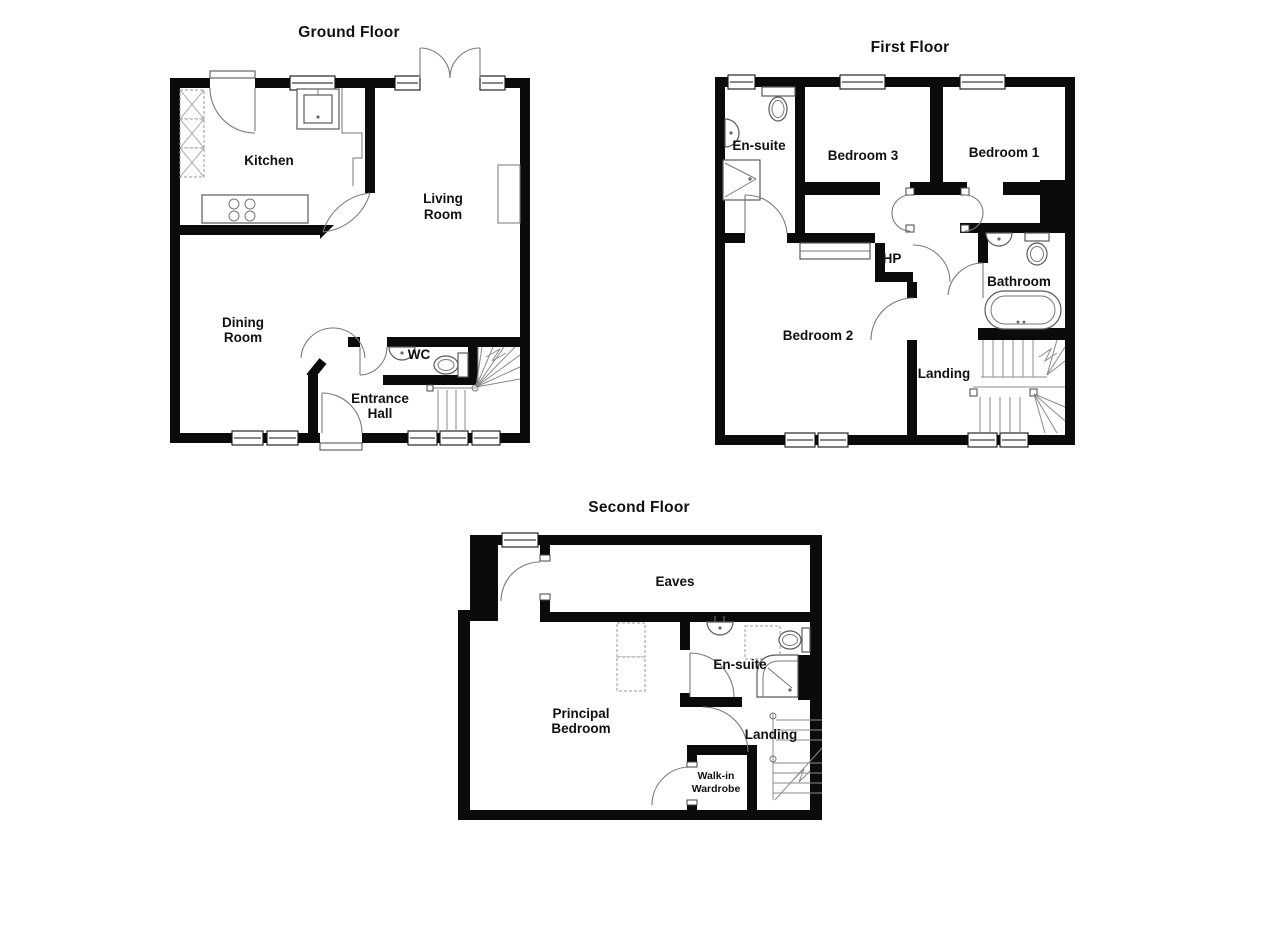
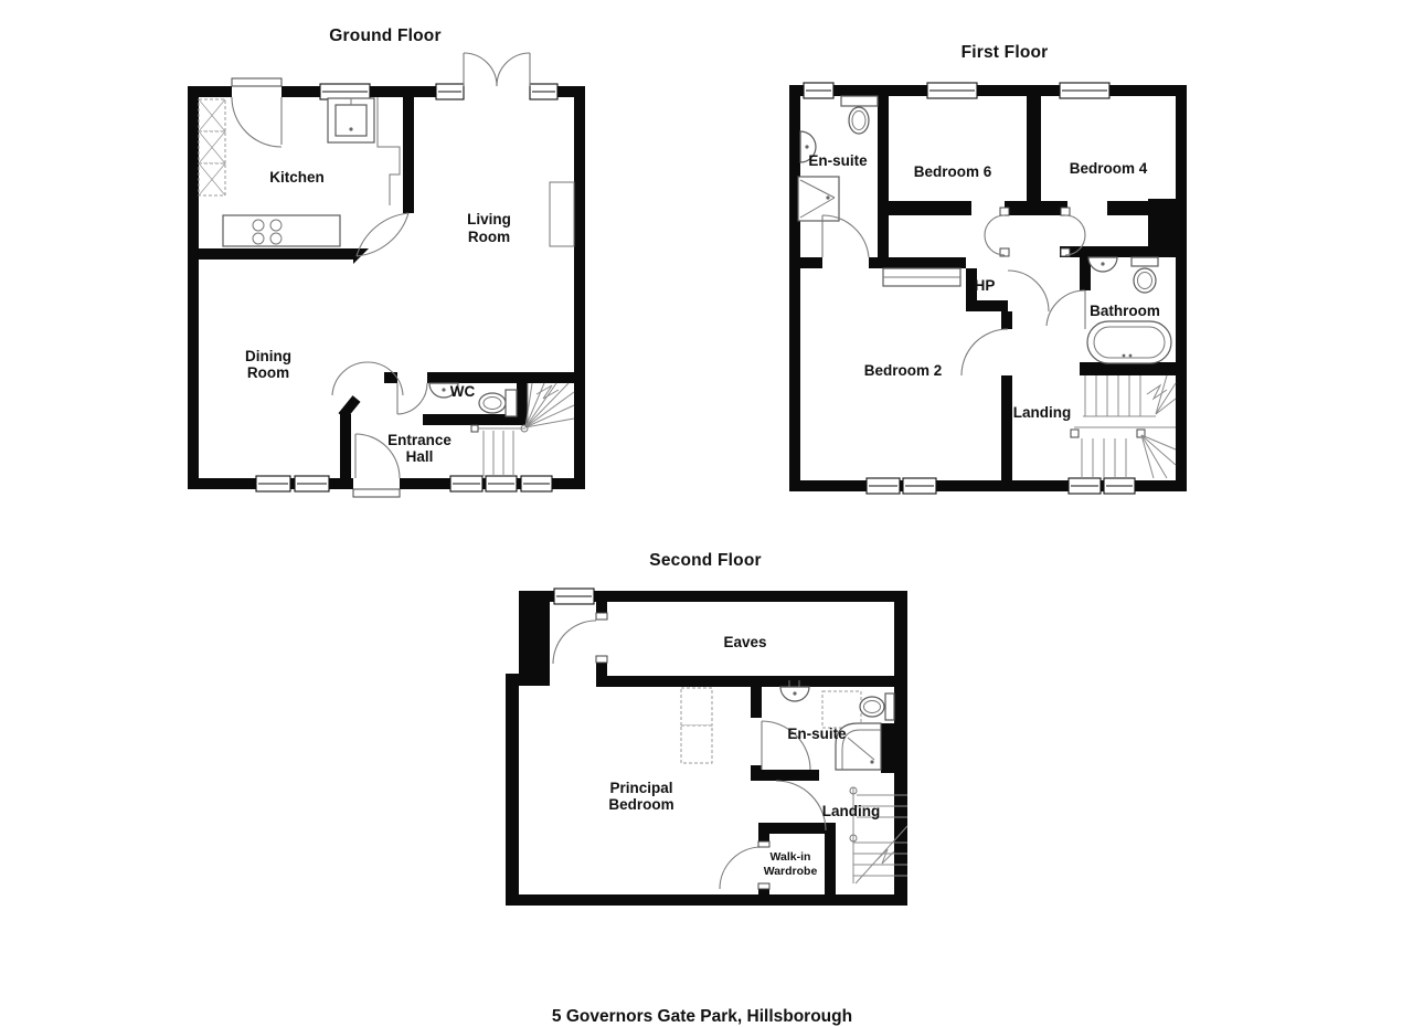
  Ground Floor
  First Floor
  Second Floor
+ 5 Governors Gate Park, Hillsborough
  Kitchen
  Living
  Room
  Dining
  Room
  WC
  Entrance
  Hall
  En-suite
- Bedroom 3
+ Bedroom 6
- Bedroom 1
+ Bedroom 4
  HP
  Bathroom
  Bedroom 2
  Landing
  Eaves
  En-suite
  Principal
  Bedroom
  Landing
  Walk-in
  Wardrobe
